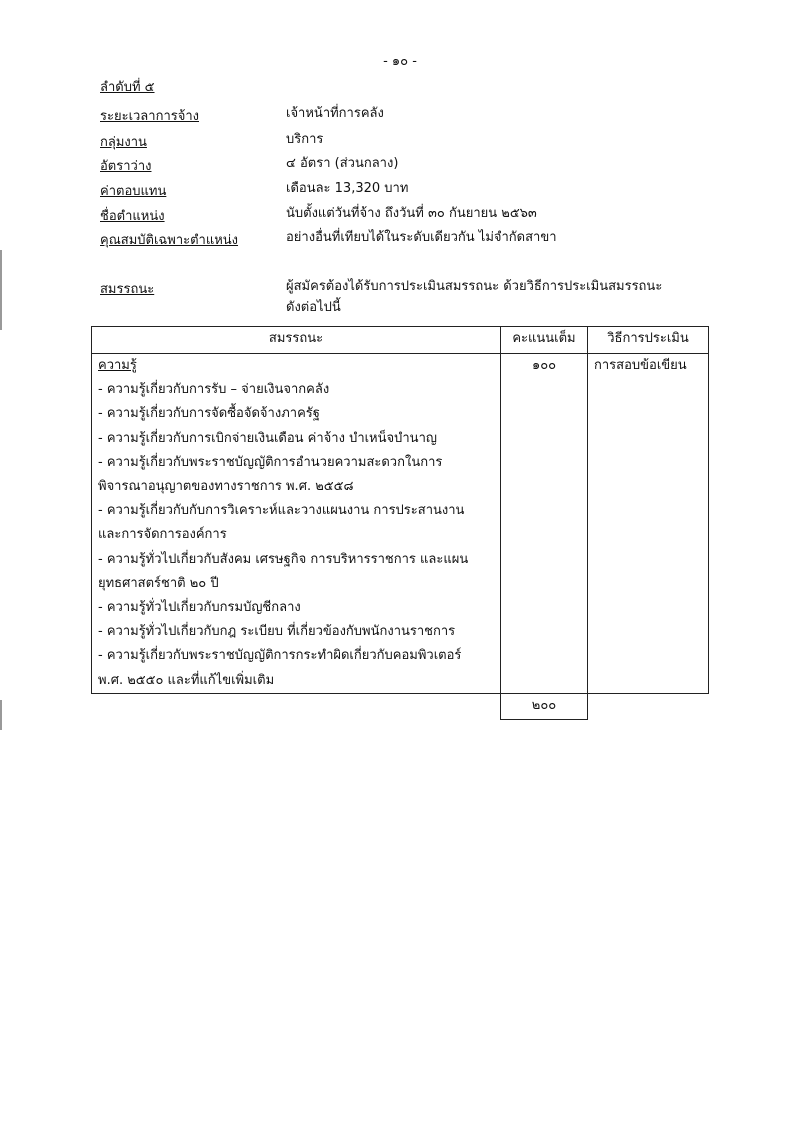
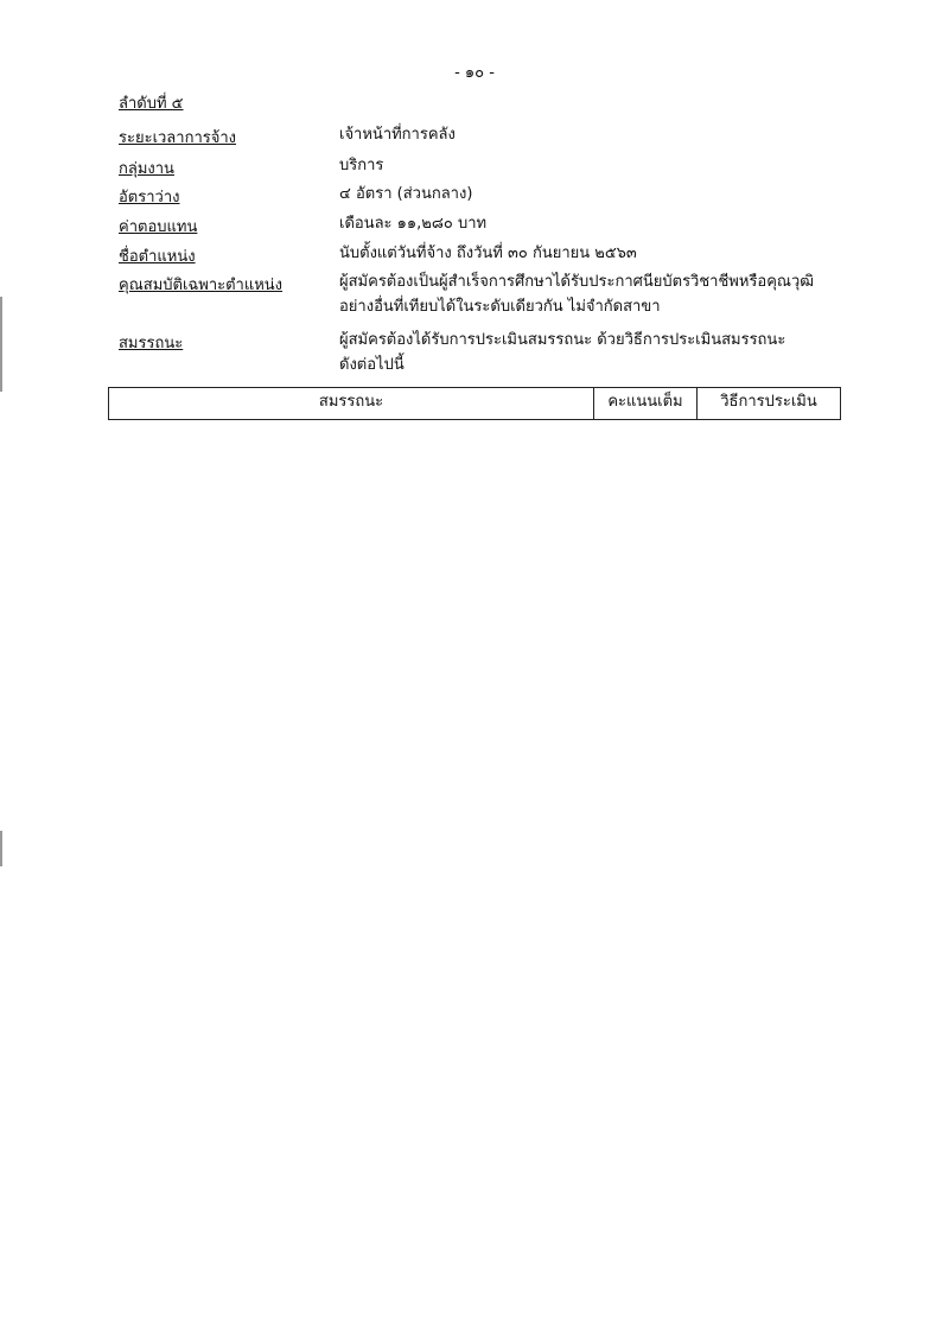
  - ๑๐ -
  ลำดับที่ ๕
  ระยะเวลาการจ้าง
  เจ้าหน้าที่การคลัง
  กลุ่มงาน
  บริการ
  อัตราว่าง
  ๔ อัตรา (ส่วนกลาง)
  ค่าตอบแทน
- เดือนละ 13,320 บาท
+ เดือนละ ๑๑,๒๘๐ บาท
  ชื่อตำแหน่ง
  นับตั้งแต่วันที่จ้าง ถึงวันที่ ๓๐ กันยายน ๒๕๖๓
  คุณสมบัติเฉพาะตำแหน่ง
+ ผู้สมัครต้องเป็นผู้สำเร็จการศึกษาได้รับประกาศนียบัตรวิชาชีพหรือคุณวุฒิ
  อย่างอื่นที่เทียบได้ในระดับเดียวกัน ไม่จำกัดสาขา
  สมรรถนะ
  ผู้สมัครต้องได้รับการประเมินสมรรถนะ ด้วยวิธีการประเมินสมรรถนะ
  ดังต่อไปนี้
  สมรรถนะ	คะแนนเต็ม	วิธีการประเมิน
- ความรู้ - ความรู้เกี่ยวกับการรับ – จ่ายเงินจากคลัง - ความรู้เกี่ยวกับการจัดซื้อจัดจ้างภาครัฐ - ความรู้เกี่ยวกับการเบิกจ่ายเงินเดือน ค่าจ้าง บำเหน็จบำนาญ - ความรู้เกี่ยวกับพระราชบัญญัติการอำนวยความสะดวกในการ พิจารณาอนุญาตของทางราชการ พ.ศ. ๒๕๕๘ - ความรู้เกี่ยวกับกับการวิเคราะห์และวางแผนงาน การประสานงาน และการจัดการองค์การ - ความรู้ทั่วไปเกี่ยวกับสังคม เศรษฐกิจ การบริหารราชการ และแผน ยุทธศาสตร์ชาติ ๒๐ ปี - ความรู้ทั่วไปเกี่ยวกับกรมบัญชีกลาง - ความรู้ทั่วไปเกี่ยวกับกฎ ระเบียบ ที่เกี่ยวข้องกับพนักงานราชการ - ความรู้เกี่ยวกับพระราชบัญญัติการกระทำผิดเกี่ยวกับคอมพิวเตอร์ พ.ศ. ๒๕๕๐ และที่แก้ไขเพิ่มเติม	๑๐๐	การสอบข้อเขียน
- 	๒๐๐
